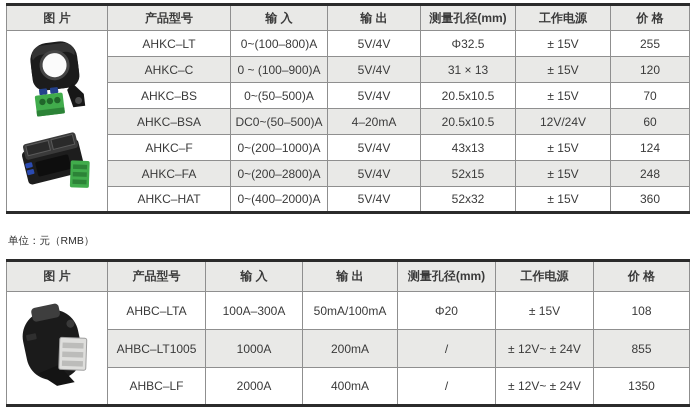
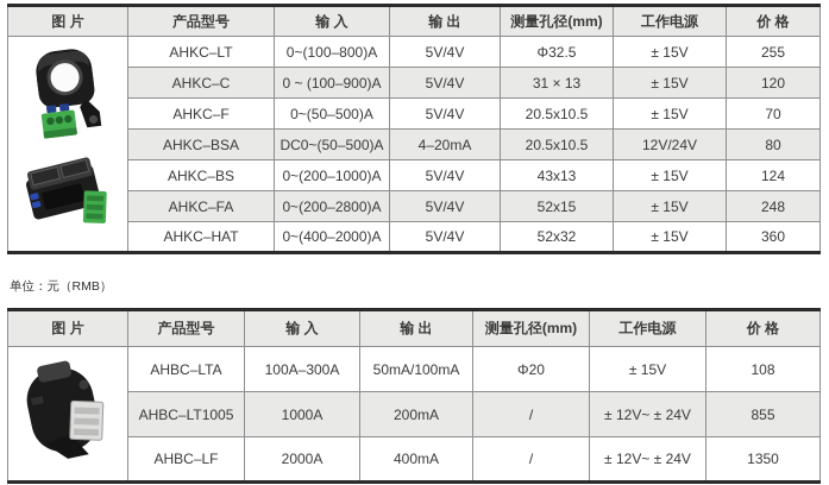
  图 片	产品型号	输 入	输 出	测量孔径(mm)	工作电源	价 格
  	AHKC–LT	0~(100–800)A	5V/4V	Φ32.5	± 15V	255
  AHKC–C	0 ~ (100–900)A	5V/4V	31 × 13	± 15V	120
- AHKC–BS	0~(50–500)A	5V/4V	20.5x10.5	± 15V	70
+ AHKC–F	0~(50–500)A	5V/4V	20.5x10.5	± 15V	70
- AHKC–BSA	DC0~(50–500)A	4–20mA	20.5x10.5	12V/24V	60
+ AHKC–BSA	DC0~(50–500)A	4–20mA	20.5x10.5	12V/24V	80
- AHKC–F	0~(200–1000)A	5V/4V	43x13	± 15V	124
+ AHKC–BS	0~(200–1000)A	5V/4V	43x13	± 15V	124
  AHKC–FA	0~(200–2800)A	5V/4V	52x15	± 15V	248
  AHKC–HAT	0~(400–2000)A	5V/4V	52x32	± 15V	360
  单位：元（RMB）
  图 片	产品型号	输 入	输 出	测量孔径(mm)	工作电源	价 格
  	AHBC–LTA	100A–300A	50mA/100mA	Φ20	± 15V	108
  AHBC–LT1005	1000A	200mA	/	± 12V~ ± 24V	855
  AHBC–LF	2000A	400mA	/	± 12V~ ± 24V	1350
